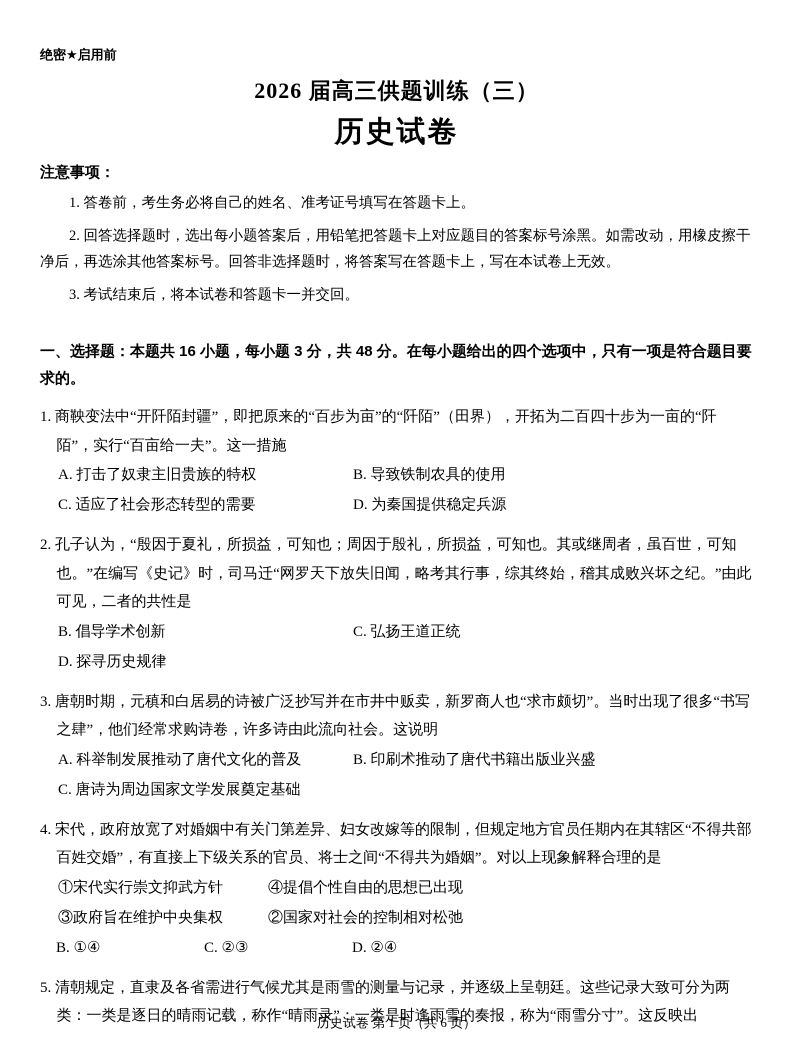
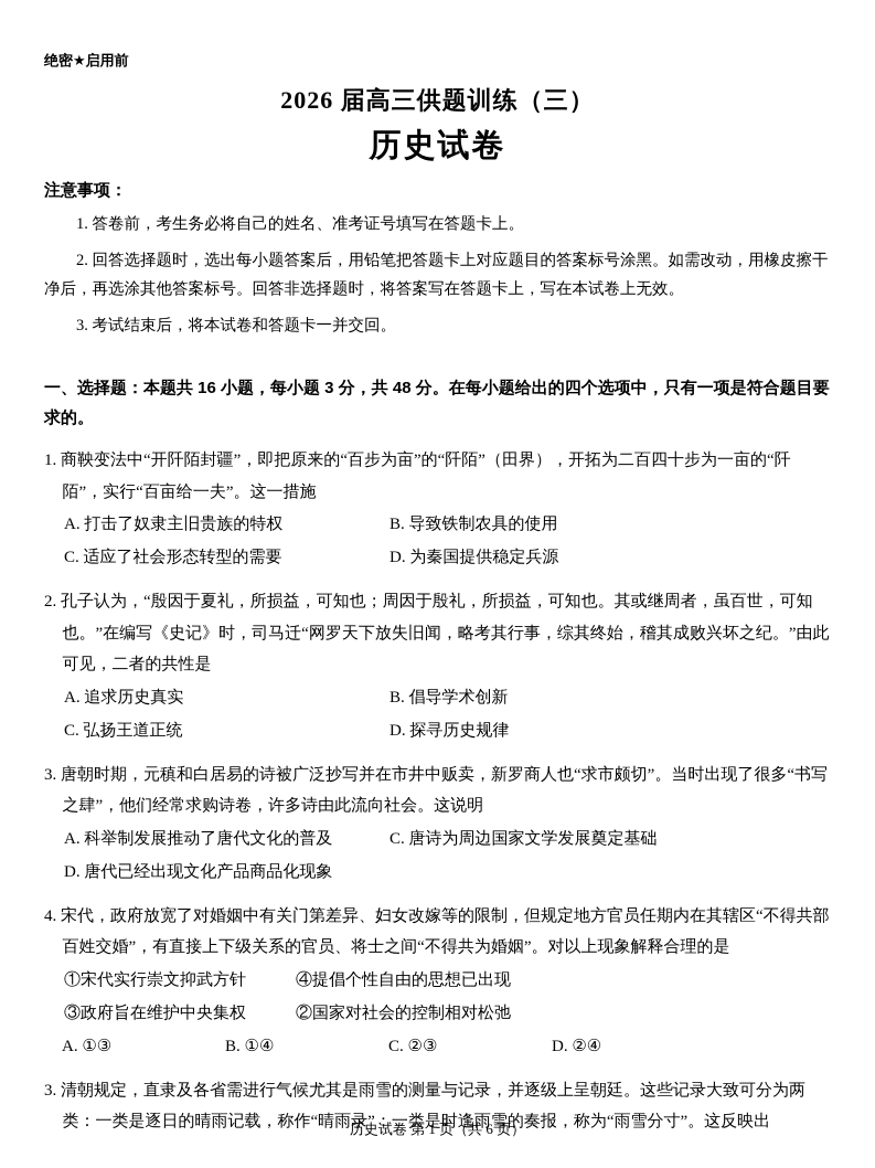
  绝密★启用前
  2026 届高三供题训练（三）
  历史试卷
  注意事项：
  1. 答卷前，考生务必将自己的姓名、准考证号填写在答题卡上。
  2. 回答选择题时，选出每小题答案后，用铅笔把答题卡上对应题目的答案标号涂黑。如需改动，用橡皮擦干净后，再选涂其他答案标号。回答非选择题时，将答案写在答题卡上，写在本试卷上无效。
  3. 考试结束后，将本试卷和答题卡一并交回。
  一、选择题：本题共 16 小题，每小题 3 分，共 48 分。在每小题给出的四个选项中，只有一项是符合题目要求的。
  1. 商鞅变法中“开阡陌封疆”，即把原来的“百步为亩”的“阡陌”（田界），开拓为二百四十步为一亩的“阡陌”，实行“百亩给一夫”。这一措施
  A. 打击了奴隶主旧贵族的特权
  B. 导致铁制农具的使用
  C. 适应了社会形态转型的需要
  D. 为秦国提供稳定兵源
  2. 孔子认为，“殷因于夏礼，所损益，可知也；周因于殷礼，所损益，可知也。其或继周者，虽百世，可知也。”在编写《史记》时，司马迁“网罗天下放失旧闻，略考其行事，综其终始，稽其成败兴坏之纪。”由此可见，二者的共性是
+ A. 追求历史真实
  B. 倡导学术创新
  C. 弘扬王道正统
  D. 探寻历史规律
  3. 唐朝时期，元稹和白居易的诗被广泛抄写并在市井中贩卖，新罗商人也“求市颇切”。当时出现了很多“书写之肆”，他们经常求购诗卷，许多诗由此流向社会。这说明
  A. 科举制发展推动了唐代文化的普及
- B. 印刷术推动了唐代书籍出版业兴盛
  C. 唐诗为周边国家文学发展奠定基础
+ D. 唐代已经出现文化产品商品化现象
  4. 宋代，政府放宽了对婚姻中有关门第差异、妇女改嫁等的限制，但规定地方官员任期内在其辖区“不得共部百姓交婚”，有直接上下级关系的官员、将士之间“不得共为婚姻”。对以上现象解释合理的是
  ①宋代实行崇文抑武方针
  ④提倡个性自由的思想已出现
  ③政府旨在维护中央集权
  ②国家对社会的控制相对松弛
+ A. ①③
  B. ①④
  C. ②③
  D. ②④
- 5. 清朝规定，直隶及各省需进行气候尤其是雨雪的测量与记录，并逐级上呈朝廷。这些记录大致可分为两类：一类是逐日的晴雨记载，称作“晴雨录”；一类是时逢雨雪的奏报，称为“雨雪分寸”。这反映出
+ 3. 清朝规定，直隶及各省需进行气候尤其是雨雪的测量与记录，并逐级上呈朝廷。这些记录大致可分为两类：一类是逐日的晴雨记载，称作“晴雨录”；一类是时逢雨雪的奏报，称为“雨雪分寸”。这反映出
  历史试卷 第 1 页（共 6 页）
